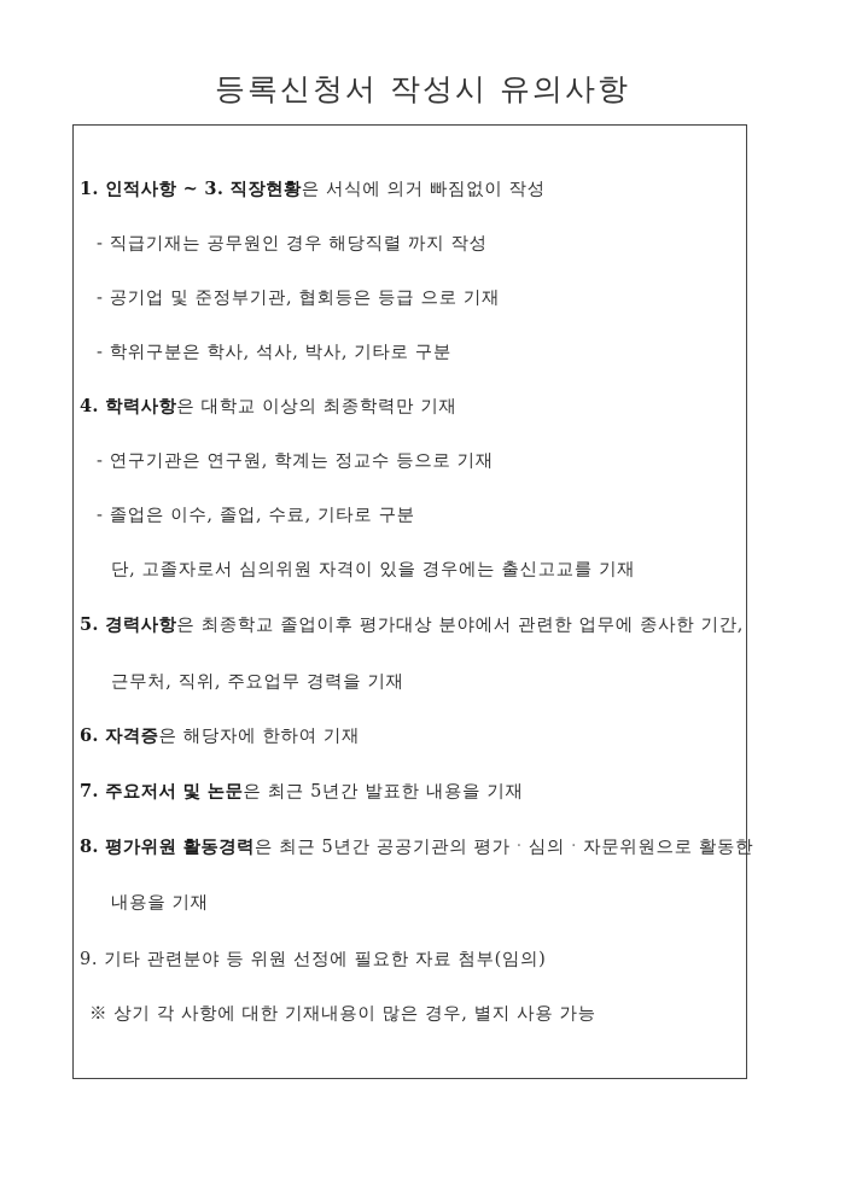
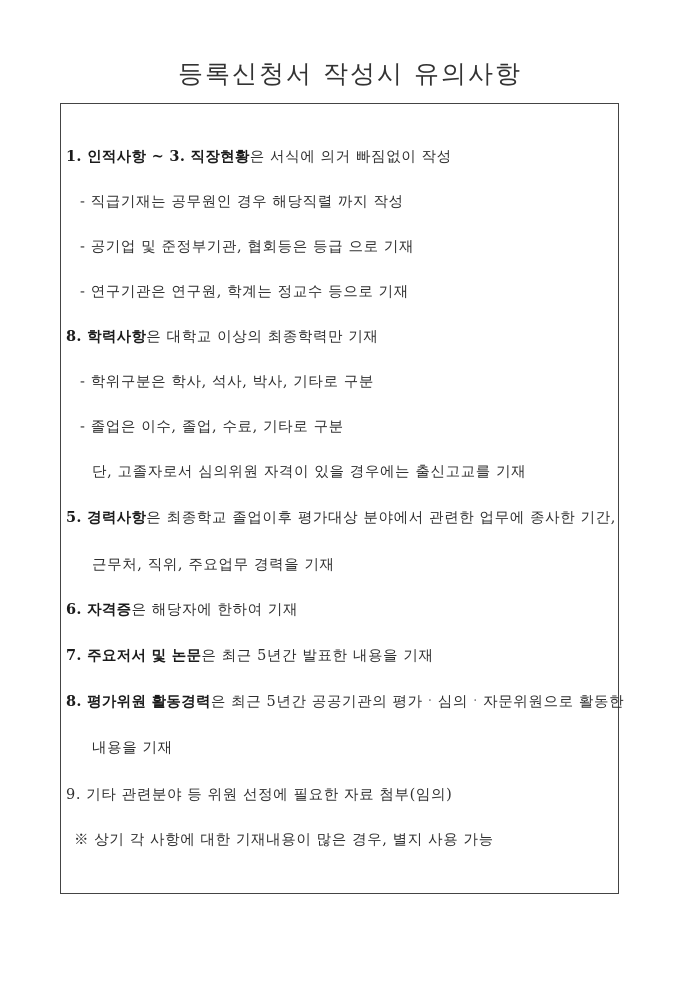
  등록신청서 작성시 유의사항
  1. 인적사항 ~ 3. 직장현황은 서식에 의거 빠짐없이 작성
  - 직급기재는 공무원인 경우 해당직렬 까지 작성
  - 공기업 및 준정부기관, 협회등은 등급 으로 기재
- - 학위구분은 학사, 석사, 박사, 기타로 구분
+ - 연구기관은 연구원, 학계는 정교수 등으로 기재
- 4. 학력사항은 대학교 이상의 최종학력만 기재
+ 8. 학력사항은 대학교 이상의 최종학력만 기재
- - 연구기관은 연구원, 학계는 정교수 등으로 기재
+ - 학위구분은 학사, 석사, 박사, 기타로 구분
  - 졸업은 이수, 졸업, 수료, 기타로 구분
  단, 고졸자로서 심의위원 자격이 있을 경우에는 출신고교를 기재
  5. 경력사항은 최종학교 졸업이후 평가대상 분야에서 관련한 업무에 종사한 기간,
  근무처, 직위, 주요업무 경력을 기재
  6. 자격증은 해당자에 한하여 기재
  7. 주요저서 및 논문은 최근 5년간 발표한 내용을 기재
  8. 평가위원 활동경력은 최근 5년간 공공기관의 평가ㆍ심의ㆍ자문위원으로 활동한
  내용을 기재
  9. 기타 관련분야 등 위원 선정에 필요한 자료 첨부(임의)
  ※ 상기 각 사항에 대한 기재내용이 많은 경우, 별지 사용 가능
